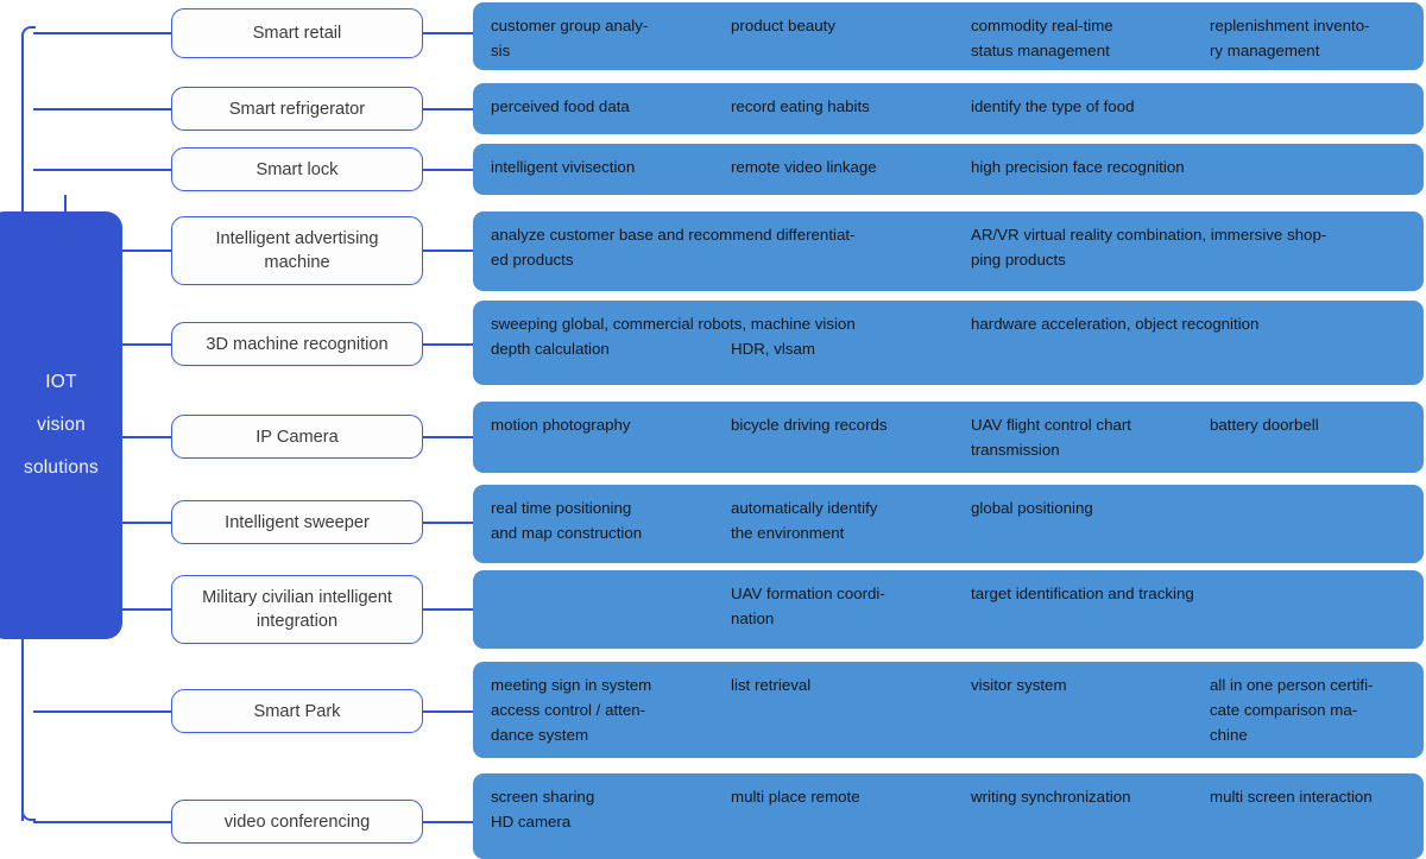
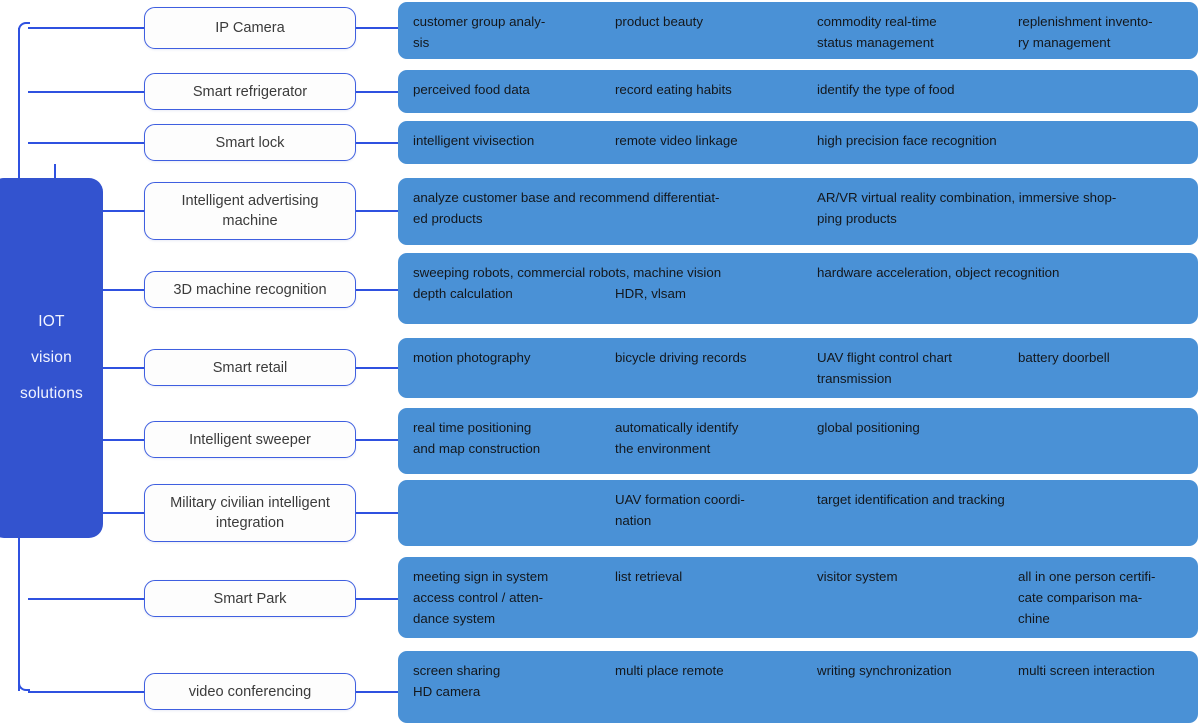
  IOT
  vision
  solutions
- Smart retail
+ IP Camera
  customer group analy-
  sis
  product beauty
  commodity real-time
  status management
  replenishment invento-
  ry management
  Smart refrigerator
  perceived food data
  record eating habits
  identify the type of food
  Smart lock
  intelligent vivisection
  remote video linkage
  high precision face recognition
  Intelligent advertising machine
  analyze customer base and recommend differentiat-
  ed products
  AR/VR virtual reality combination, immersive shop-
  ping products
  3D machine recognition
- sweeping global, commercial robots, machine vision
+ sweeping robots, commercial robots, machine vision
  hardware acceleration, object recognition
  depth calculation
  HDR, vlsam
- IP Camera
+ Smart retail
  motion photography
  bicycle driving records
  UAV flight control chart
  transmission
  battery doorbell
  Intelligent sweeper
  real time positioning
  and map construction
  automatically identify
  the environment
  global positioning
  Military civilian intelligent integration
  UAV formation coordi-
  nation
  target identification and tracking
  Smart Park
  meeting sign in system
  access control / atten-
  dance system
  list retrieval
  visitor system
  all in one person certifi-
  cate comparison ma-
  chine
  video conferencing
  screen sharing
  HD camera
  multi place remote
  writing synchronization
  multi screen interaction
